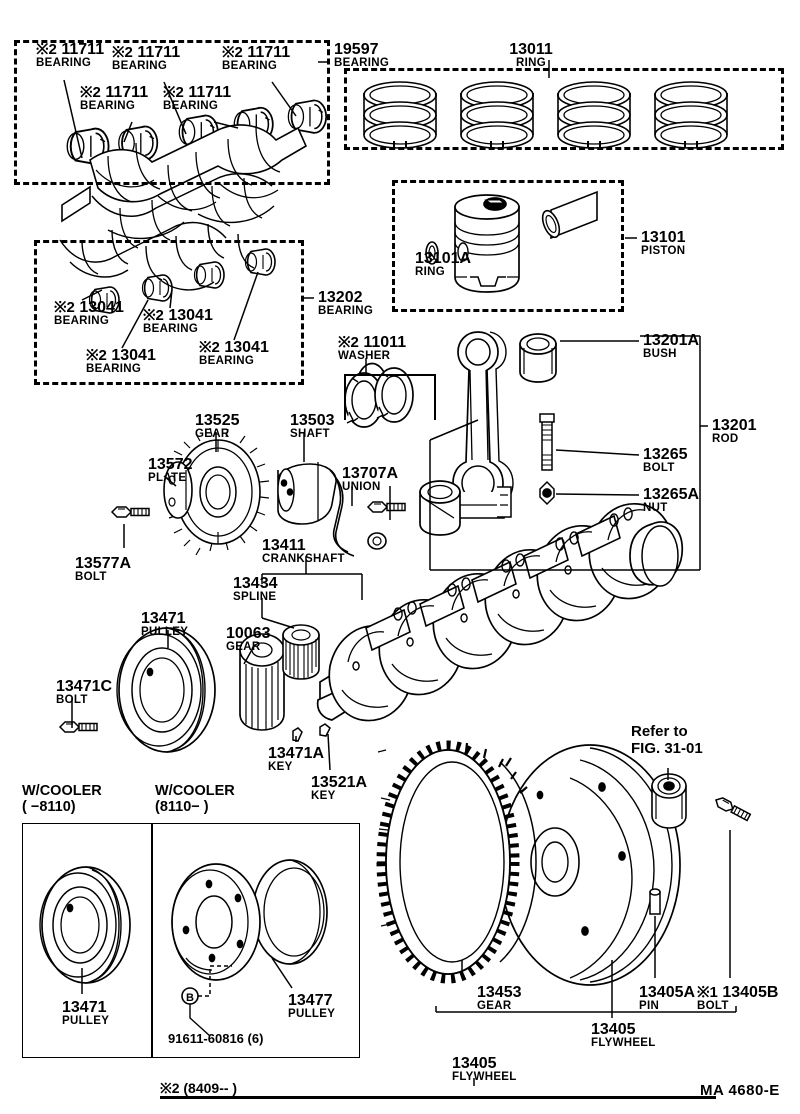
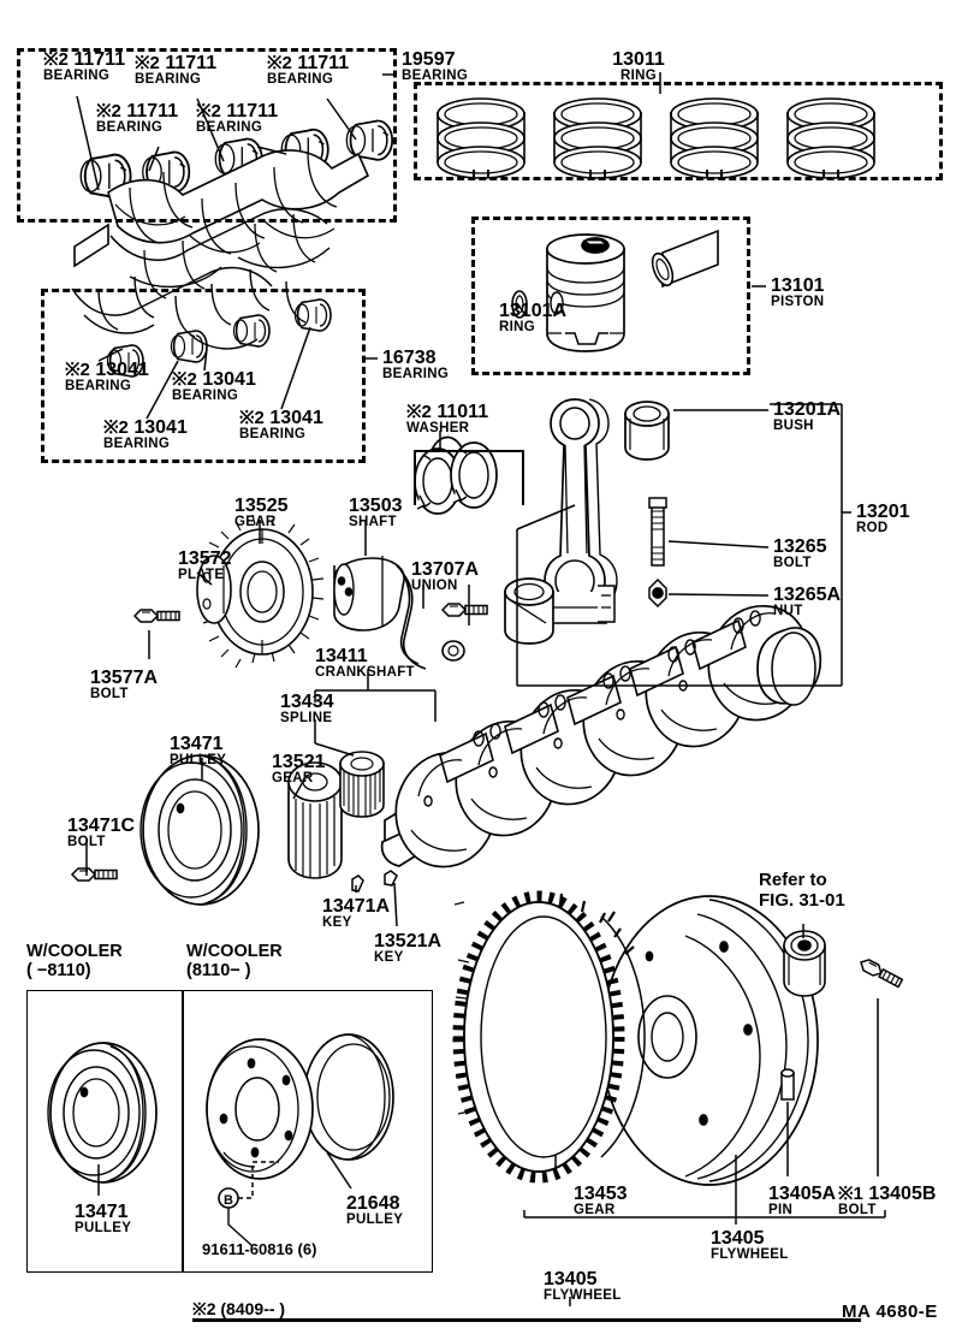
  B
  ※2 11711
  BEARING
  ※2 11711
  BEARING
  ※2 11711
  BEARING
  ※2 11711
  BEARING
  ※2 11711
  BEARING
  19597
  BEARING
  13011
  RING
  13101
  PISTON
  13101A
  RING
  ※2 13041
  BEARING
  ※2 13041
  BEARING
  ※2 13041
  BEARING
  ※2 13041
  BEARING
- 13202
+ 16738
  BEARING
  ※2 11011
  WASHER
  13201A
  BUSH
  13201
  ROD
  13265
  BOLT
  13265A
  NUT
  13525
  GEAR
  13503
  SHAFT
  13572
  PLATE
  13707A
  UNION
  13577A
  BOLT
  13411
  CRANKSHAFT
  13434
  SPLINE
  13471
  PULLEY
- 10063
+ 13521
  GEAR
  13471C
  BOLT
  13471A
  KEY
  13521A
  KEY
  13453
  GEAR
  13405A
  PIN
  ※1 13405B
  BOLT
  13405
  FLYWHEEL
  13471
  PULLEY
- 13477
+ 21648
  PULLEY
  W/COOLER
  ( −8110)
  W/COOLER
  (8110− )
  91611-60816 (6)
  Refer to
  FIG. 31-01
  ※2 (8409-- )
  13405
  FLYWHEEL
  MA 4680-E
